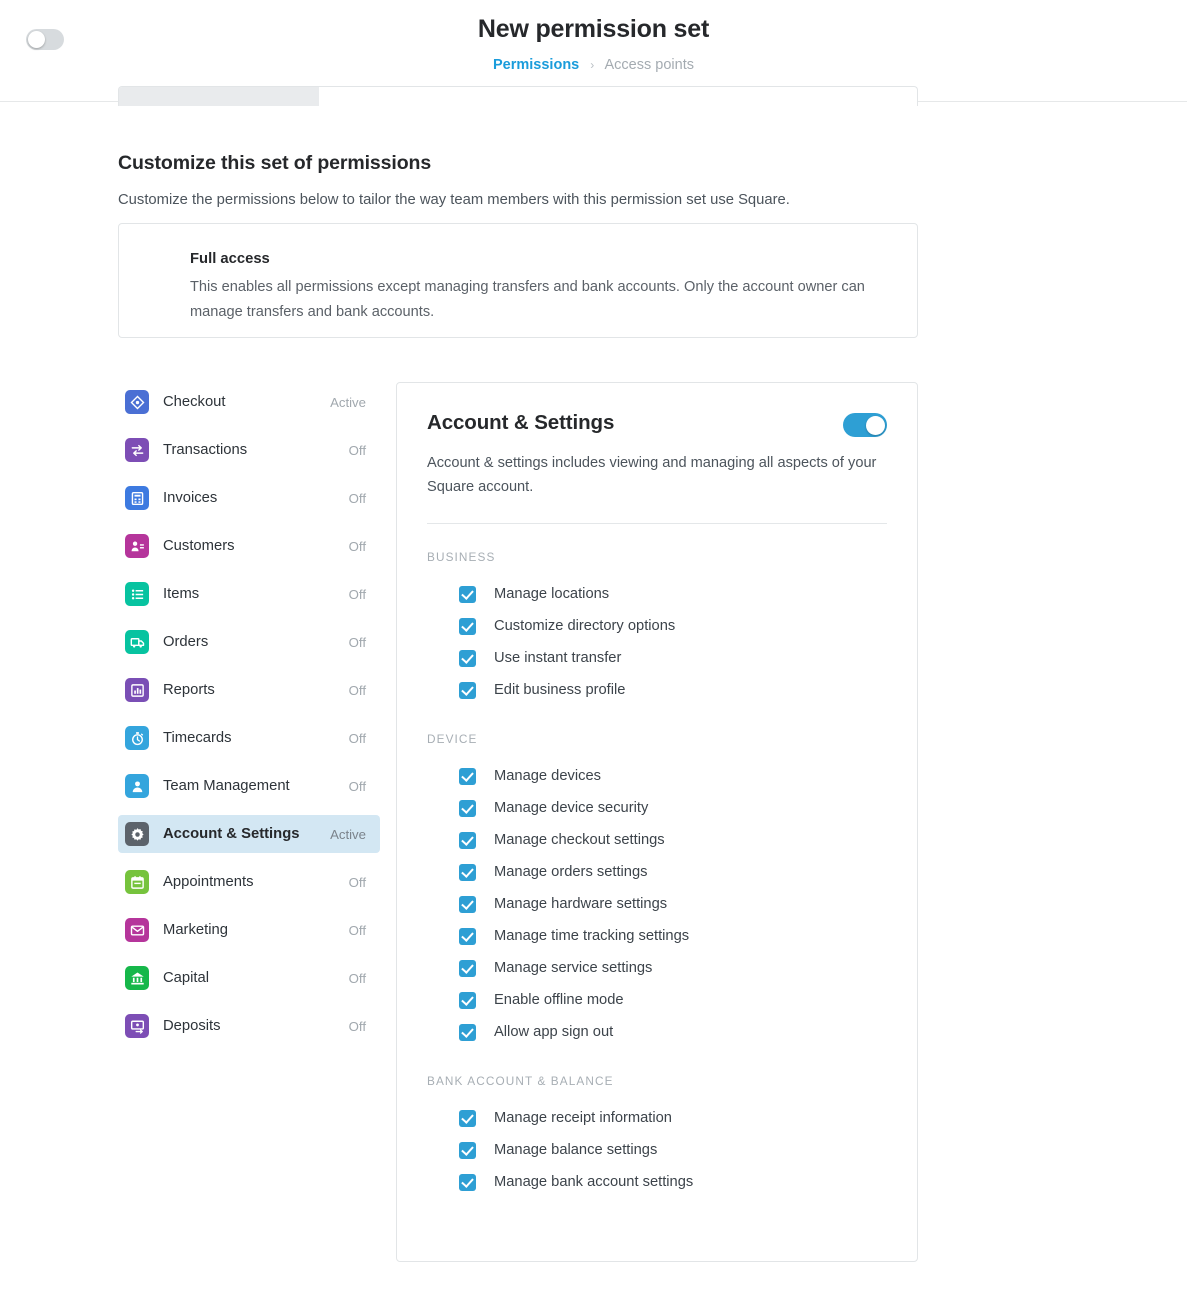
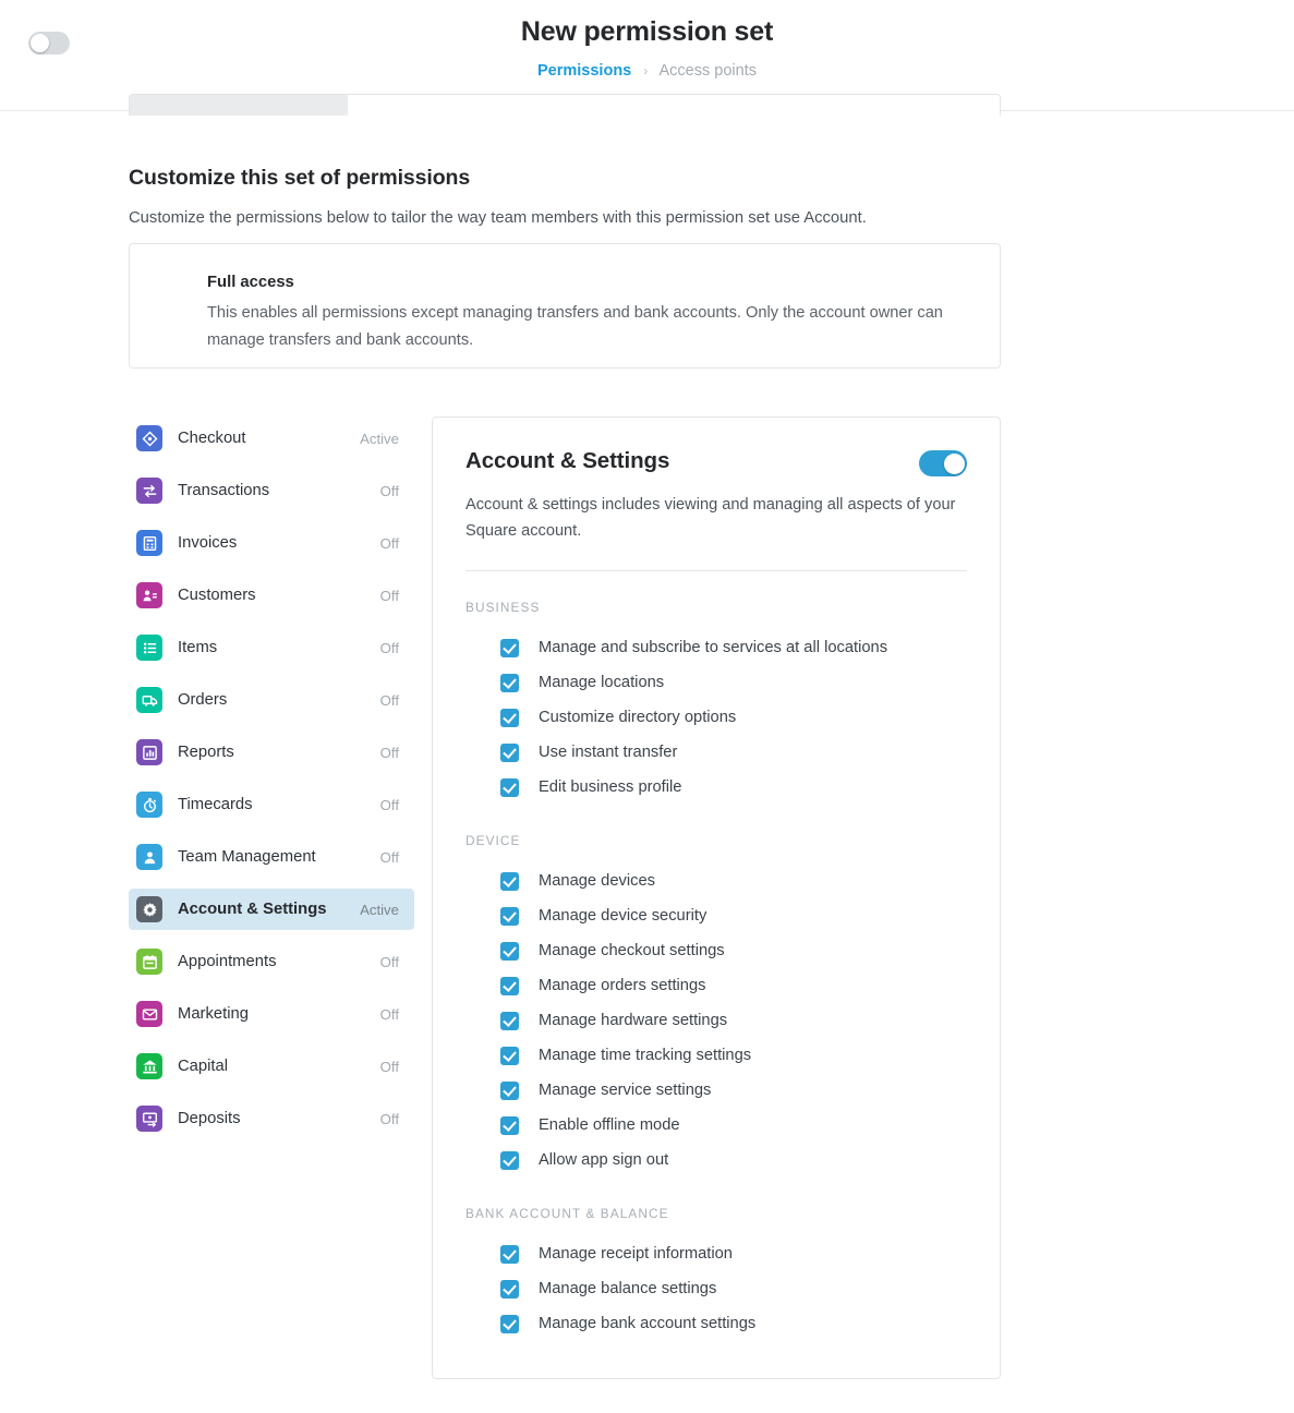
  New permission set
  Permissions › Access points
  Customize this set of permissions
- Customize the permissions below to tailor the way team members with this permission set use Square.
+ Customize the permissions below to tailor the way team members with this permission set use Account.
  Full access
  This enables all permissions except managing transfers and bank accounts. Only the account owner can manage transfers and bank accounts.
  Checkout
  Active
  Transactions
  Off
  Invoices
  Off
  Customers
  Off
  Items
  Off
  Orders
  Off
  Reports
  Off
  Timecards
  Off
  Team Management
  Off
  Account & Settings
  Active
  Appointments
  Off
  Marketing
  Off
  Capital
  Off
  Deposits
  Off
  Account & Settings
  Account & settings includes viewing and managing all aspects of your Square account.
  BUSINESS
+ Manage and subscribe to services at all locations
  Manage locations
  Customize directory options
  Use instant transfer
  Edit business profile
  DEVICE
  Manage devices
  Manage device security
  Manage checkout settings
  Manage orders settings
  Manage hardware settings
  Manage time tracking settings
  Manage service settings
  Enable offline mode
  Allow app sign out
  BANK ACCOUNT & BALANCE
  Manage receipt information
  Manage balance settings
  Manage bank account settings
